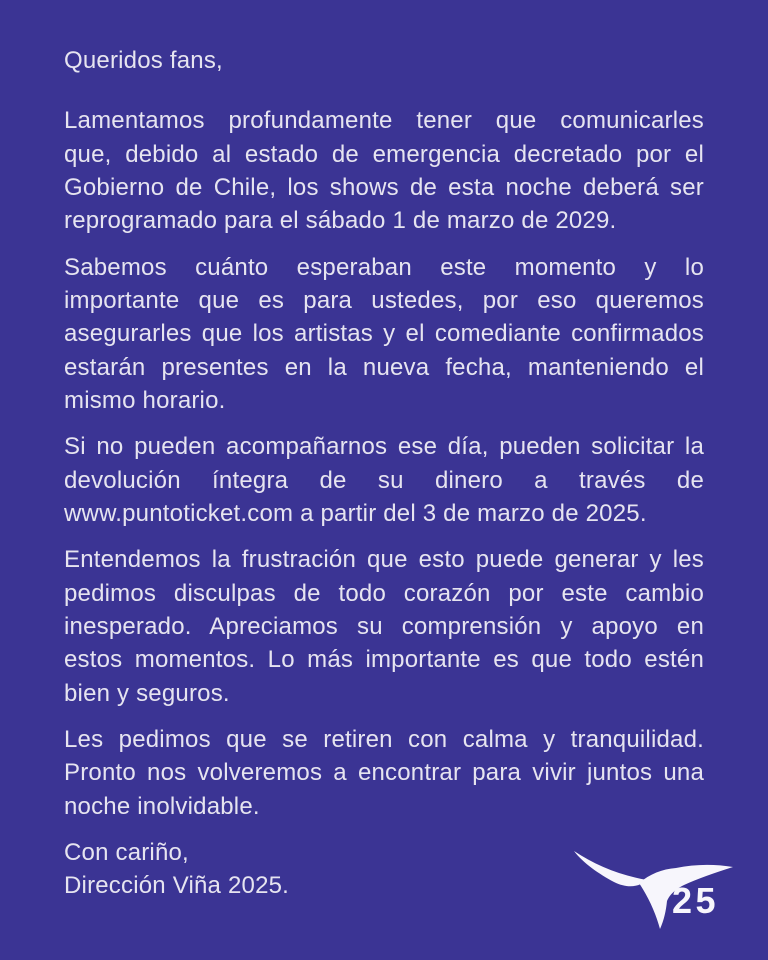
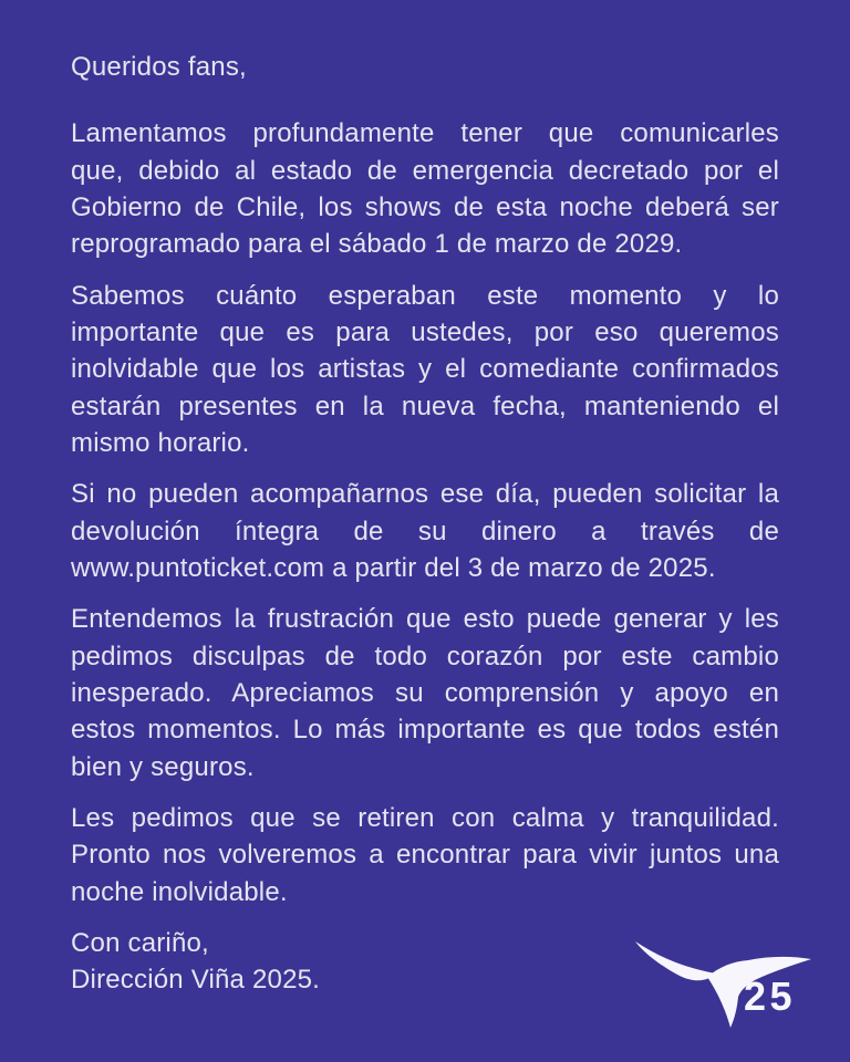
  Queridos fans,
  Lamentamos profundamente tener que comunicarles
  que, debido al estado de emergencia decretado por el
  Gobierno de Chile, los shows de esta noche deberá ser
  reprogramado para el sábado 1 de marzo de 2029.
  Sabemos cuánto esperaban este momento y lo
  importante que es para ustedes, por eso queremos
- asegurarles que los artistas y el comediante confirmados
+ inolvidable que los artistas y el comediante confirmados
  estarán presentes en la nueva fecha, manteniendo el
  mismo horario.
  Si no pueden acompañarnos ese día, pueden solicitar la
  devolución íntegra de su dinero a través de
  www.puntoticket.com a partir del 3 de marzo de 2025.
  Entendemos la frustración que esto puede generar y les
  pedimos disculpas de todo corazón por este cambio
  inesperado. Apreciamos su comprensión y apoyo en
- estos momentos. Lo más importante es que todo estén
+ estos momentos. Lo más importante es que todos estén
  bien y seguros.
  Les pedimos que se retiren con calma y tranquilidad.
  Pronto nos volveremos a encontrar para vivir juntos una
  noche inolvidable.
  Con cariño,
  Dirección Viña 2025.
  25
